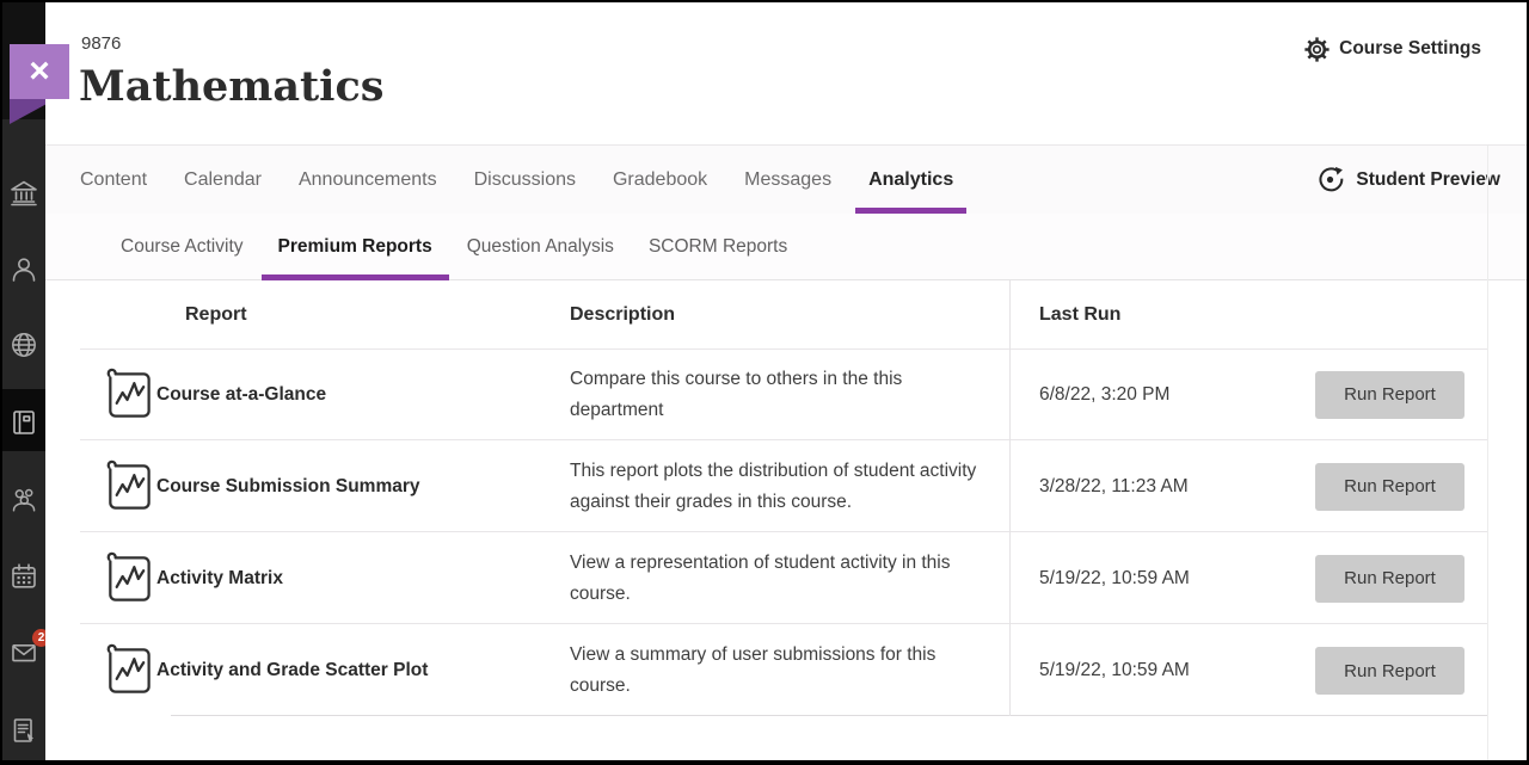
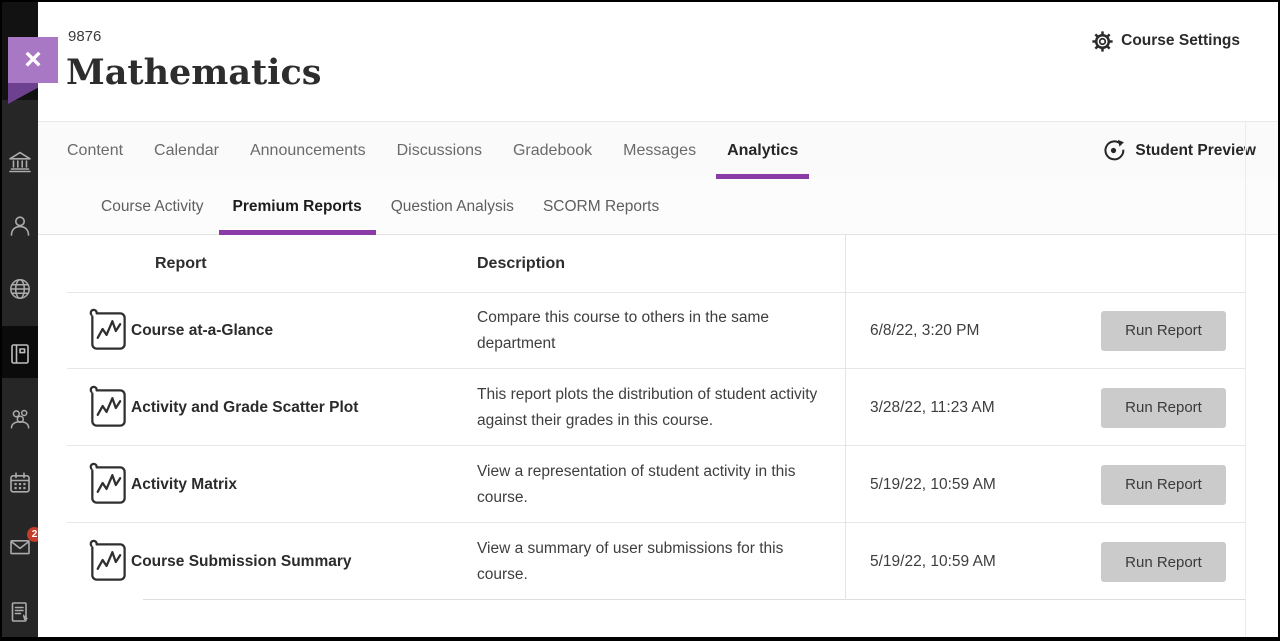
  2
  ×
  9876
  Mathematics
  Course Settings
  Content
  Calendar
  Announcements
  Discussions
  Gradebook
  Messages
  Analytics
  Student Preview
  Course Activity
  Premium Reports
  Question Analysis
  SCORM Reports
  Report
  Description
- Last Run
  Course at-a-Glance
- Compare this course to others in the this department
+ Compare this course to others in the same department
  6/8/22, 3:20 PM
  Run Report
- Course Submission Summary
+ Activity and Grade Scatter Plot
  This report plots the distribution of student activity against their grades in this course.
  3/28/22, 11:23 AM
  Run Report
  Activity Matrix
  View a representation of student activity in this course.
  5/19/22, 10:59 AM
  Run Report
- Activity and Grade Scatter Plot
+ Course Submission Summary
  View a summary of user submissions for this course.
  5/19/22, 10:59 AM
  Run Report
